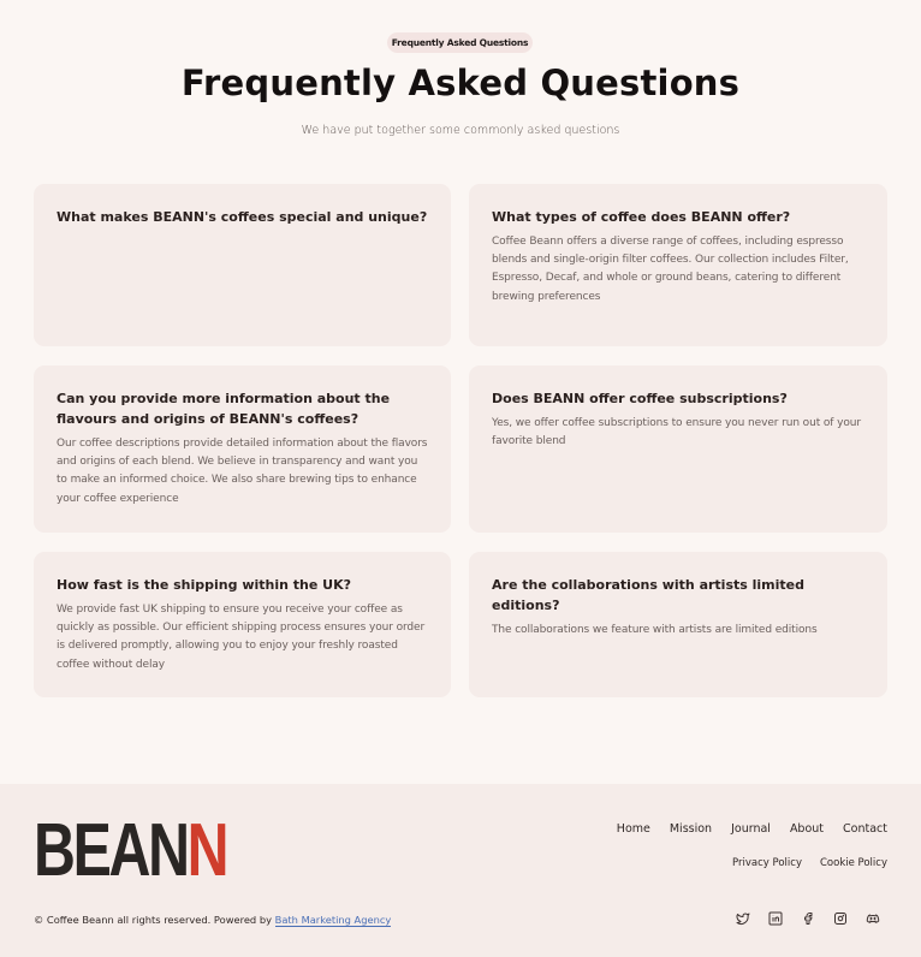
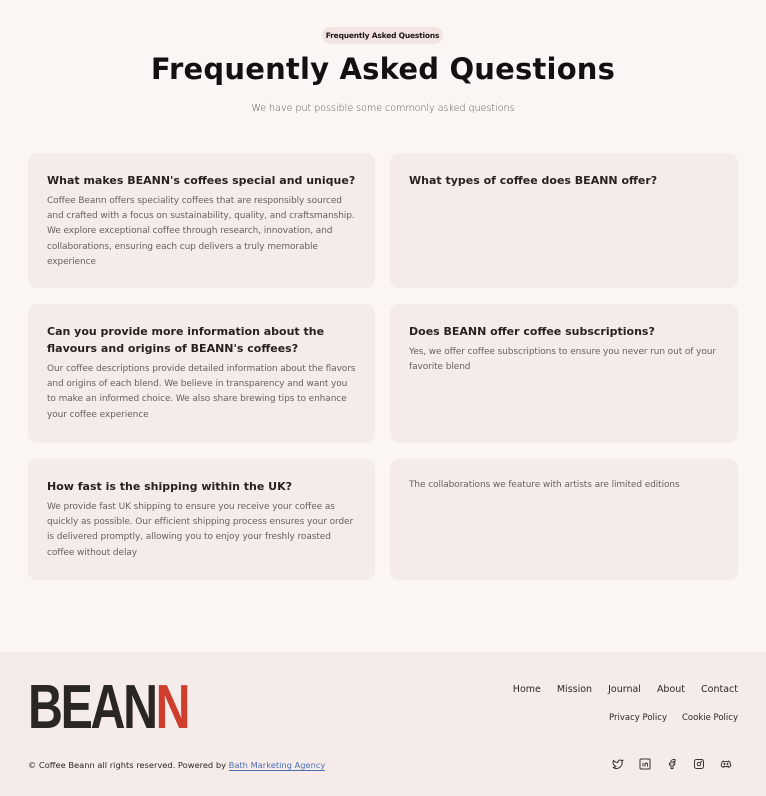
  Frequently Asked Questions
  Frequently Asked Questions
- We have put together some commonly asked questions
+ We have put possible some commonly asked questions
  What makes BEANN's coffees special and unique?
+ Coffee Beann offers speciality coffees that are responsibly sourced and crafted with a focus on sustainability, quality, and craftsmanship. We explore exceptional coffee through research, innovation, and collaborations, ensuring each cup delivers a truly memorable experience
  What types of coffee does BEANN offer?
- Coffee Beann offers a diverse range of coffees, including espresso blends and single-origin filter coffees. Our collection includes Filter, Espresso, Decaf, and whole or ground beans, catering to different brewing preferences
  Can you provide more information about the flavours and origins of BEANN's coffees?
  Our coffee descriptions provide detailed information about the flavors and origins of each blend. We believe in transparency and want you to make an informed choice. We also share brewing tips to enhance your coffee experience
  Does BEANN offer coffee subscriptions?
  Yes, we offer coffee subscriptions to ensure you never run out of your favorite blend
  How fast is the shipping within the UK?
  We provide fast UK shipping to ensure you receive your coffee as quickly as possible. Our efficient shipping process ensures your order is delivered promptly, allowing you to enjoy your freshly roasted coffee without delay
- Are the collaborations with artists limited editions?
  The collaborations we feature with artists are limited editions
  BEANN
  Home
  Mission
  Journal
  About
  Contact
  Privacy Policy
  Cookie Policy
  © Coffee Beann all rights reserved. Powered by Bath Marketing Agency
